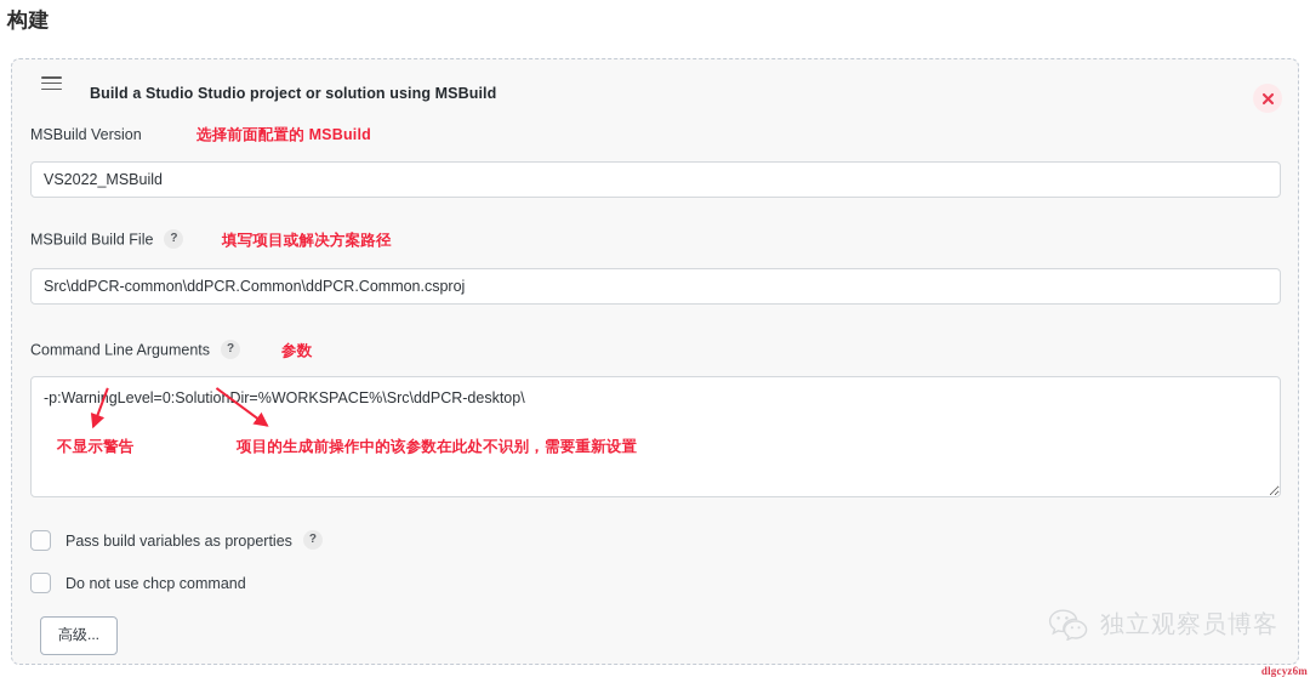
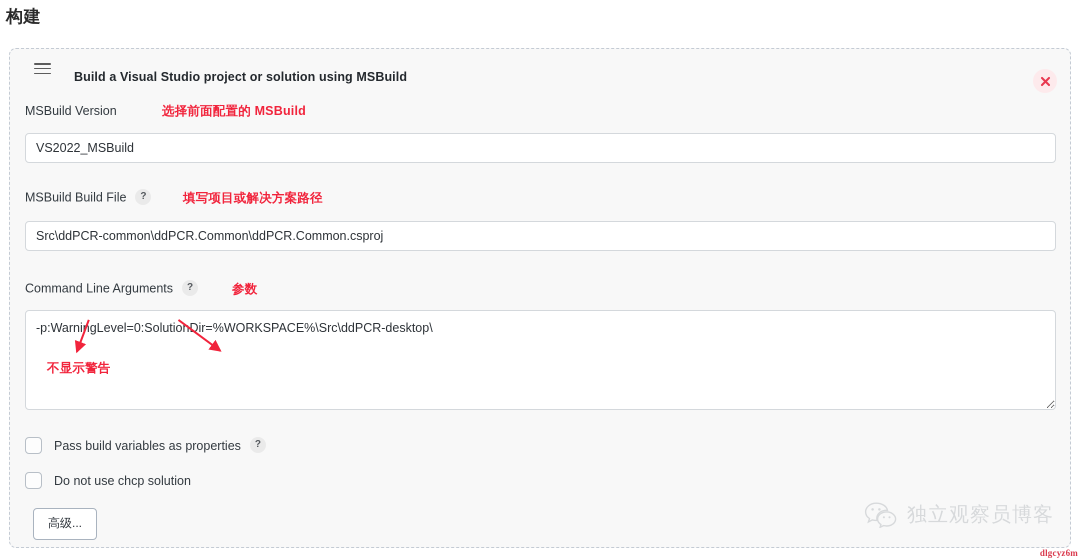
  构建
- Build a Studio Studio project or solution using MSBuild
+ Build a Visual Studio project or solution using MSBuild
  MSBuild Version
  选择前面配置的 MSBuild
  VS2022_MSBuild
  MSBuild Build File ?
  填写项目或解决方案路径
  Src\ddPCR-common\ddPCR.Common\ddPCR.Common.csproj
  Command Line Arguments ?
  参数
  -p:WarnigLevel=0:SolutionDir=%WORKSPACE%\Src\ddPCR-desktop\
  不显示警告
- 项目的生成前操作中的该参数在此处不识别，需要重新设置
  Pass build variables as properties
  ?
- Do not use chcp command
+ Do not use chcp solution
  高级...
  独立观察员博客
  dlgcyz6m
